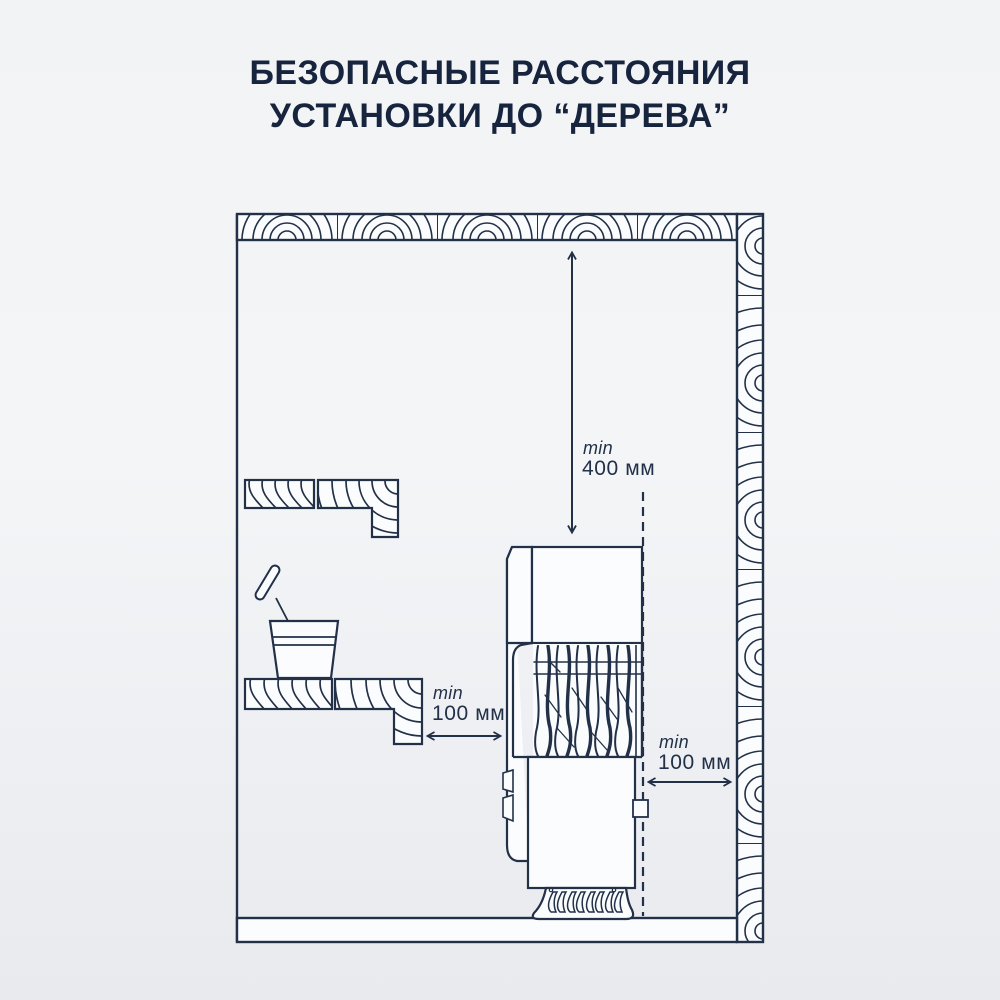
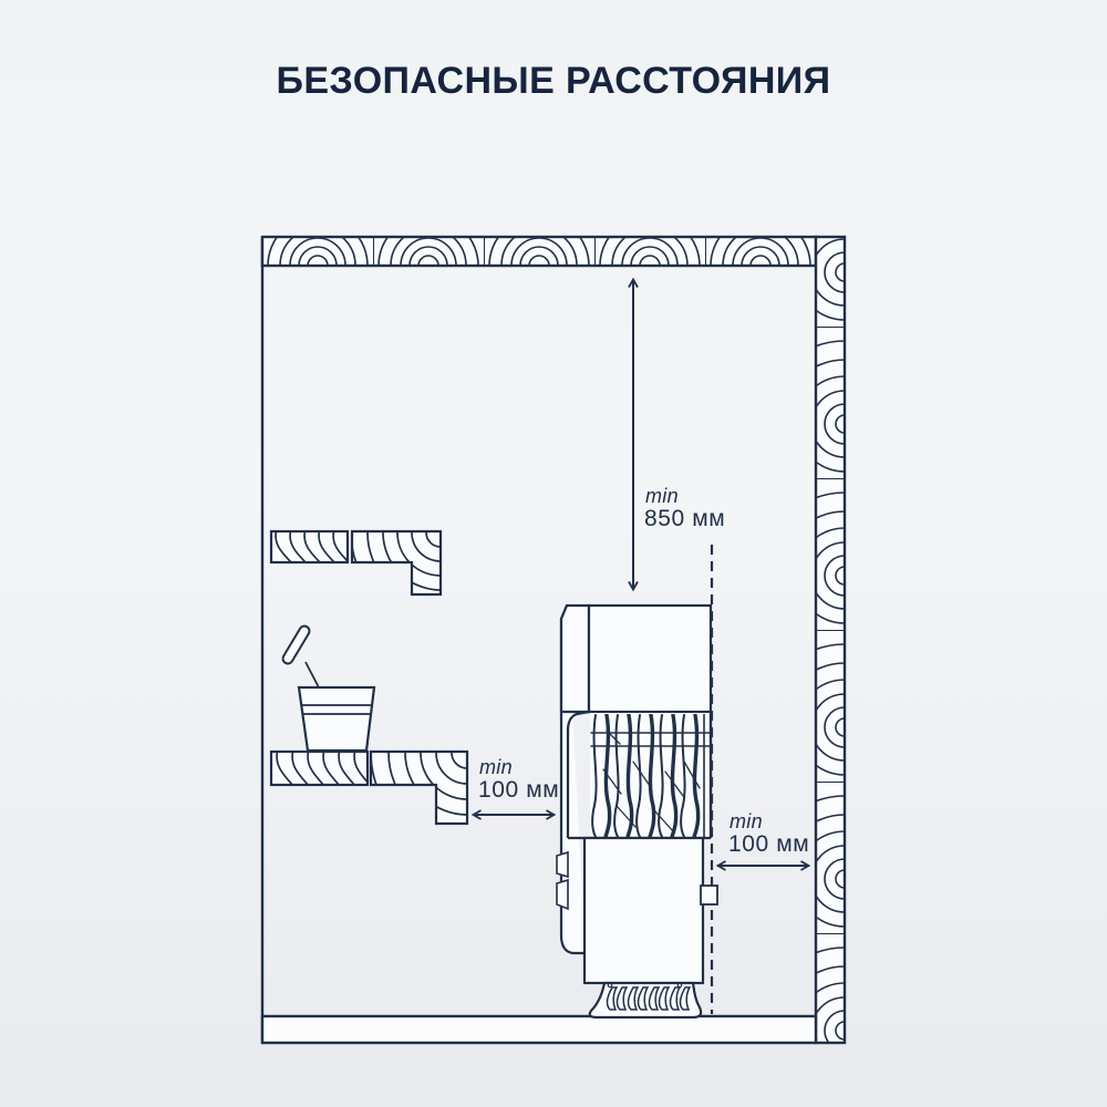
  БЕЗОПАСНЫЕ РАССТОЯНИЯ
- УСТАНОВКИ ДО “ДЕРЕВА”
  min
- 400 мм
+ 850 мм
  min
  100 мм
  min
  100 мм
